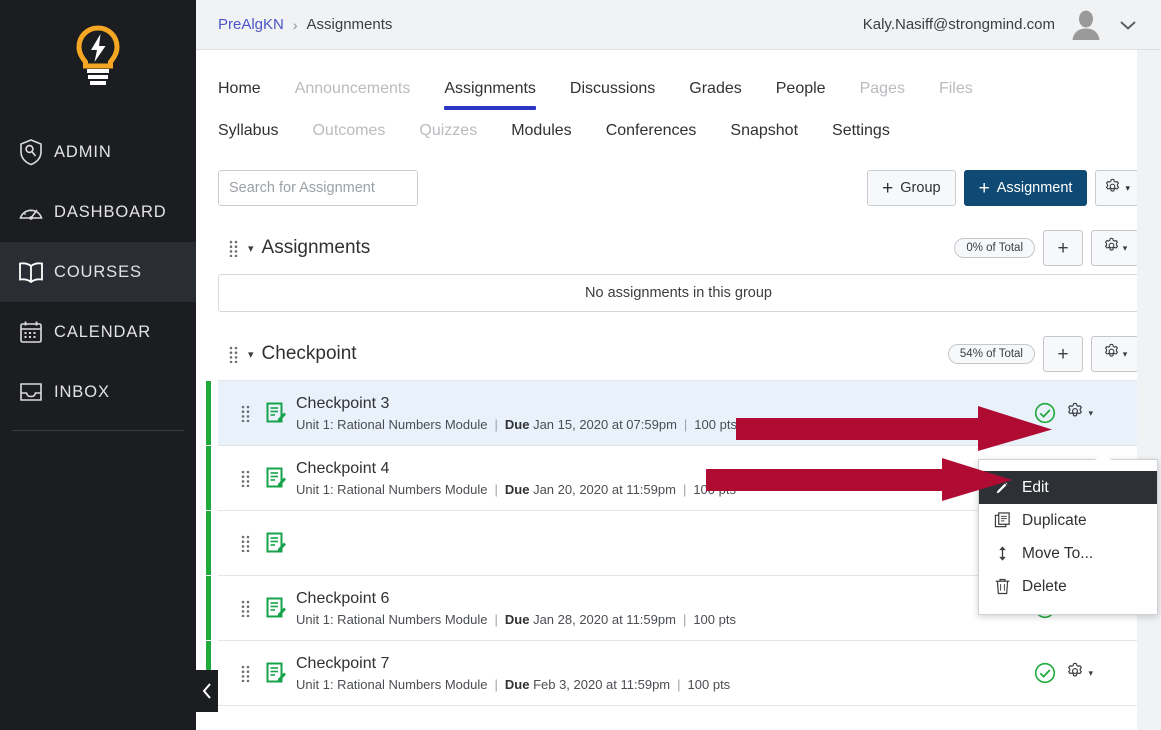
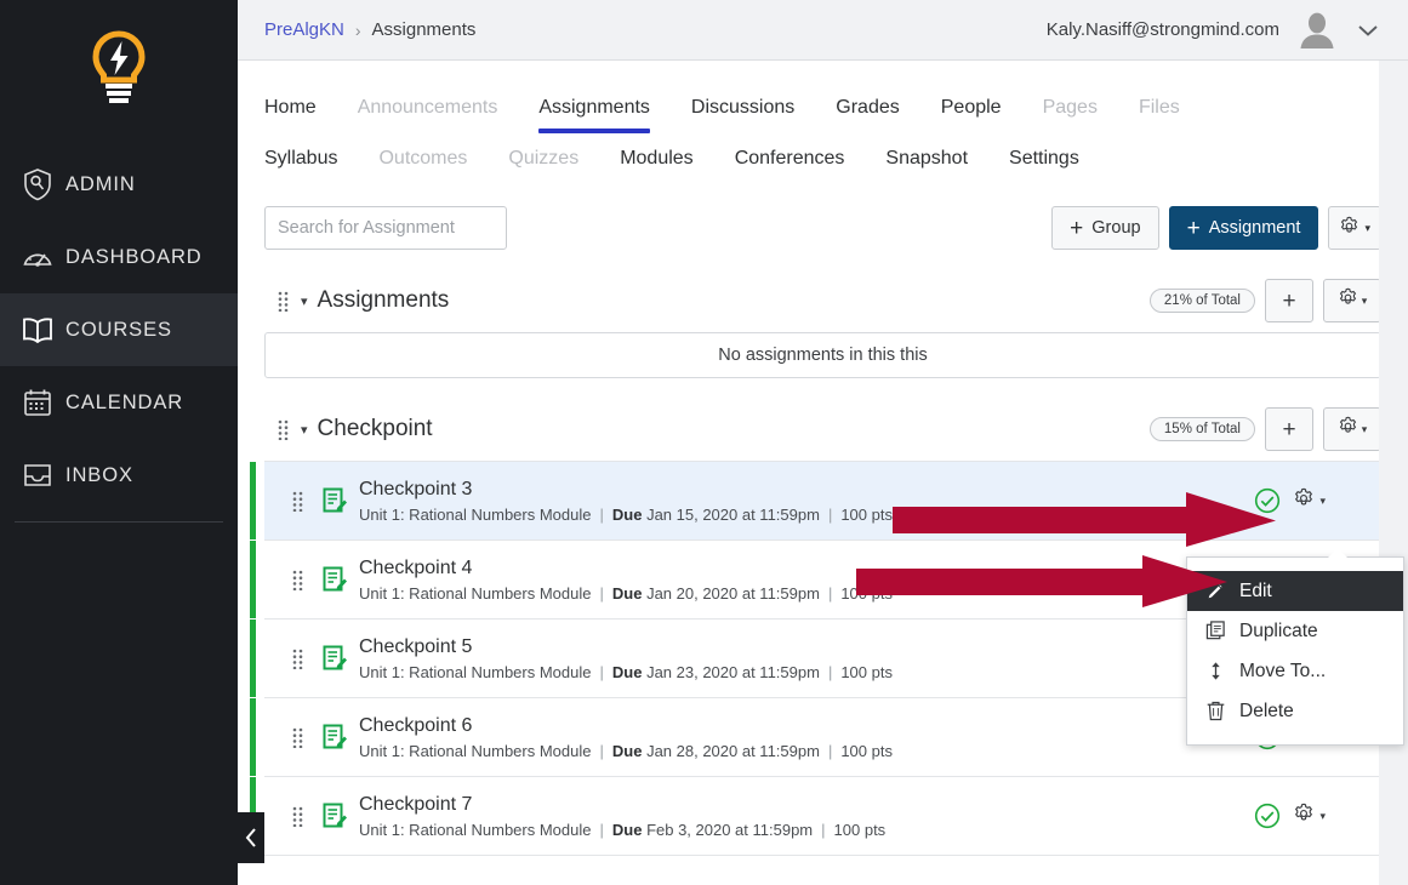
  ADMIN
  DASHBOARD
  COURSES
  CALENDAR
  INBOX
  PreAlgKN
  ›
  Assignments
  Kaly.Nasiff@strongmind.com
  Home
  Announcements
  Assignments
  Discussions
  Grades
  People
  Pages
  Files
  Syllabus
  Outcomes
  Quizzes
  Modules
  Conferences
  Snapshot
  Settings
  Search for Assignment
  +
  Group
  +
  Assignment
  ▾
  ▾
  Assignments
- 0% of Total
+ 21% of Total
  +
  ▾
- No assignments in this group
+ No assignments in this this
  ▾
  Checkpoint
- 54% of Total
+ 15% of Total
  +
  ▾
  Checkpoint 3
- Unit 1: Rational Numbers Module | Due Jan 15, 2020 at 07:59pm | 100 pts
+ Unit 1: Rational Numbers Module | Due Jan 15, 2020 at 11:59pm | 100 pts
  ▾
  Checkpoint 4
  Unit 1: Rational Numbers Module | Due Jan 20, 2020 at 11:59pm | 10
+ Checkpoint 5
+ Unit 1: Rational Numbers Module | Due Jan 23, 2020 at 11:59pm | 100 pts
  Checkpoint 6
  Unit 1: Rational Numbers Module | Due Jan 28, 2020 at 11:59pm | 100 pts
  Checkpoint 7
  Unit 1: Rational Numbers Module | Due Feb 3, 2020 at 11:59pm | 100 pts
  ▾
  Edit
  Duplicate
  Move To...
  Delete
